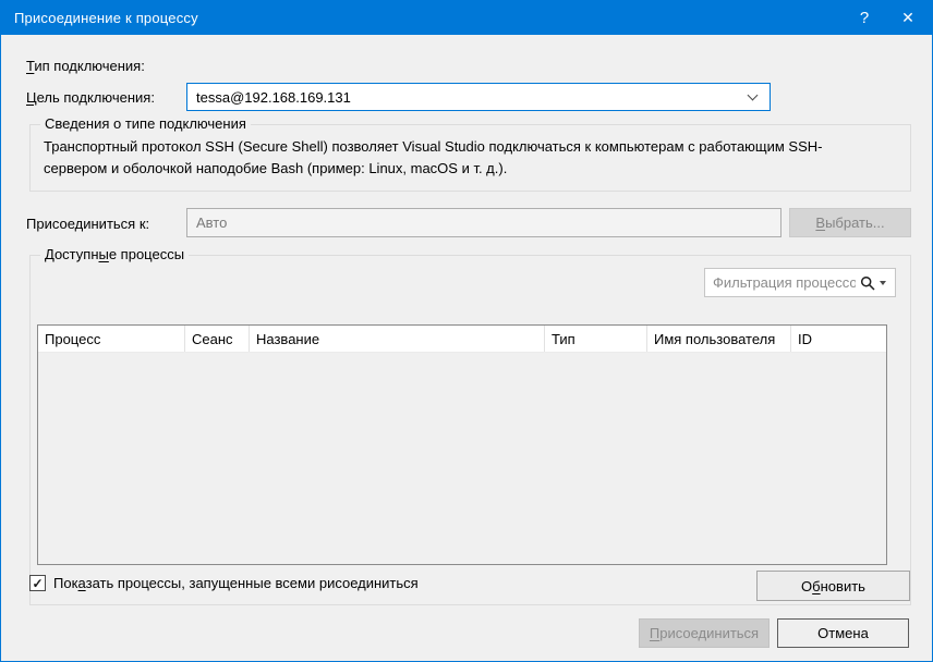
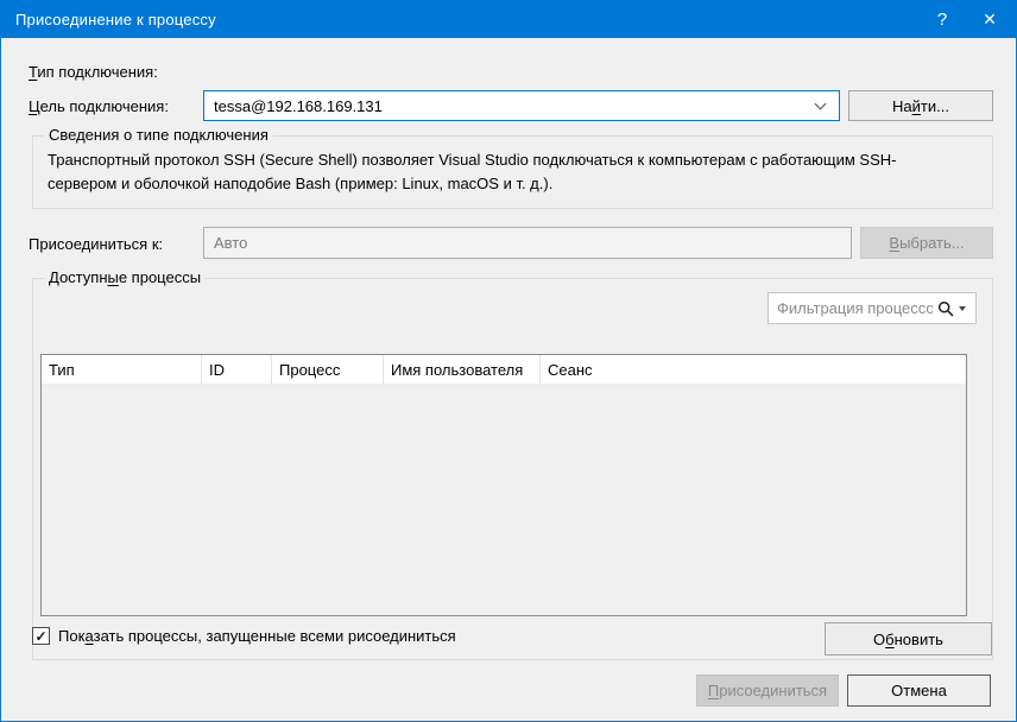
  Присоединение к процессу
  ?
  ✕
  Тип подключения:
  Цель подключения:
  tessa@192.168.169.131
+ Найти...
  Сведения о типе подключения
  Транспортный протокол SSH (Secure Shell) позволяет Visual Studio подключаться к компьютерам с работающим SSH-сервером и оболочкой наподобие Bash (пример: Linux, macOS и т. д.).
  Присоединиться к:
  Авто
  Выбрать...
  Доступные процессы
  Фильтрация процессо
- Процесс
+ Тип
- Сеанс
+ ID
- Название
- Тип
+ Процесс
  Имя пользователя
- ID
+ Сеанс
  ✓
  Показать процессы, запущенные всеми рисоединиться
  Обновить
  Присоединиться
  Отмена
